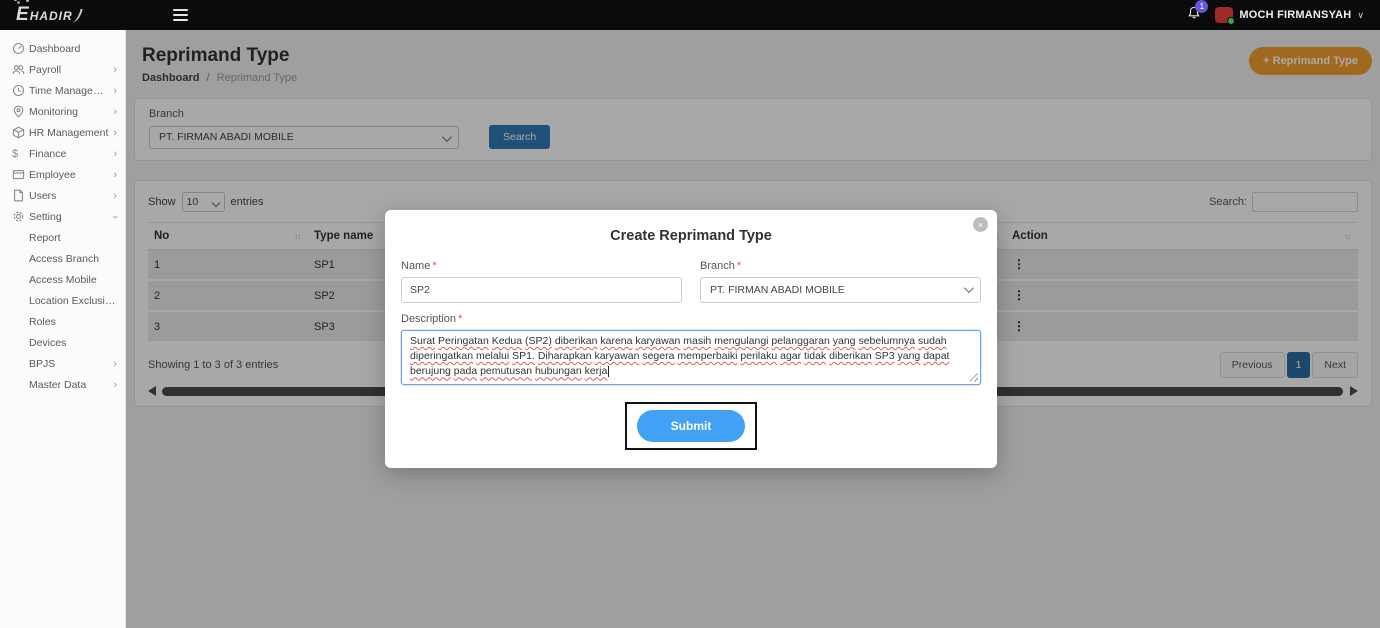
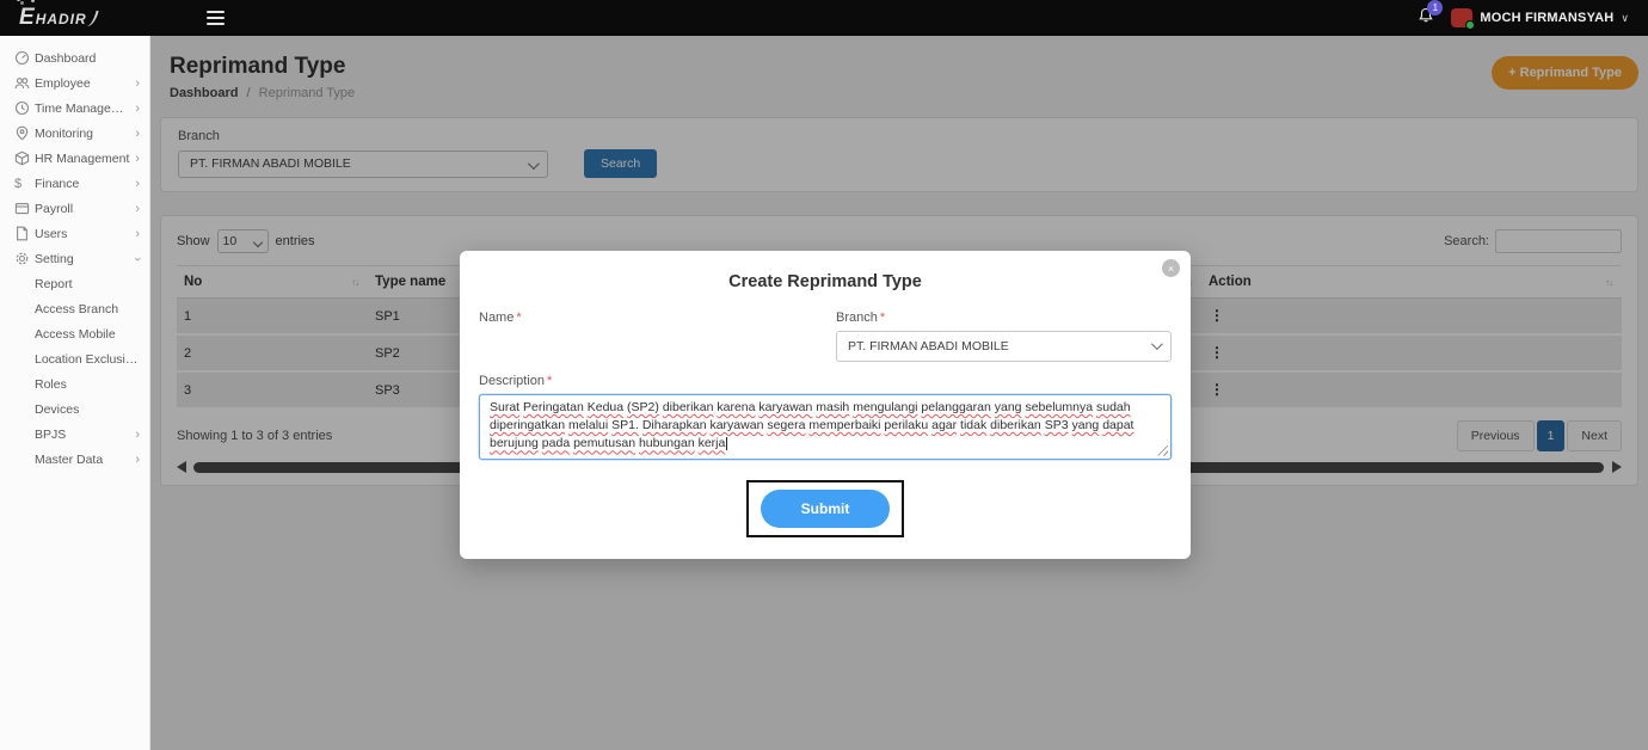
  EHADIR
  1
  MOCH FIRMANSYAH
  ∨
  Dashboard
- Payroll
+ Employee
  ›
  Time Managemen
  ›
  Monitoring
  ›
  HR Management
  ›
  $
  Finance
  ›
- Employee
+ Payroll
  ›
  Users
  ›
  Setting
  Report
  Access Branch
  Access Mobile
  Location Exclusion
  Roles
  Devices
  BPJS
  ›
  Master Data
  ›
  Reprimand Type
  Dashboard / Reprimand Type
  + Reprimand Type
  Branch
  PT. FIRMAN ABADI MOBILE
  Search
  Show
  10
  entries
  Search:
  No ↑↓	Type name	Action ↑↓
  1	SP1	⋮
  2	SP2	⋮
  3	SP3	⋮
  Showing 1 to 3 of 3 entries
  Previous
  1
  Next
  ×
  Create Reprimand Type
  Name *
- SP2
  Branch *
  PT. FIRMAN ABADI MOBILE
  Description *
  Surat Peringatan Kedua (SP2) diberikan karena karyawan masih mengulangi pelanggaran yang sebelumnya sudah diperingatkan melalui SP1. Diharapkan karyawan segera memperbaiki perilaku agar tidak diberikan SP3 yang dapat berujung pada pemutusan hubungan kerja
  Submit
